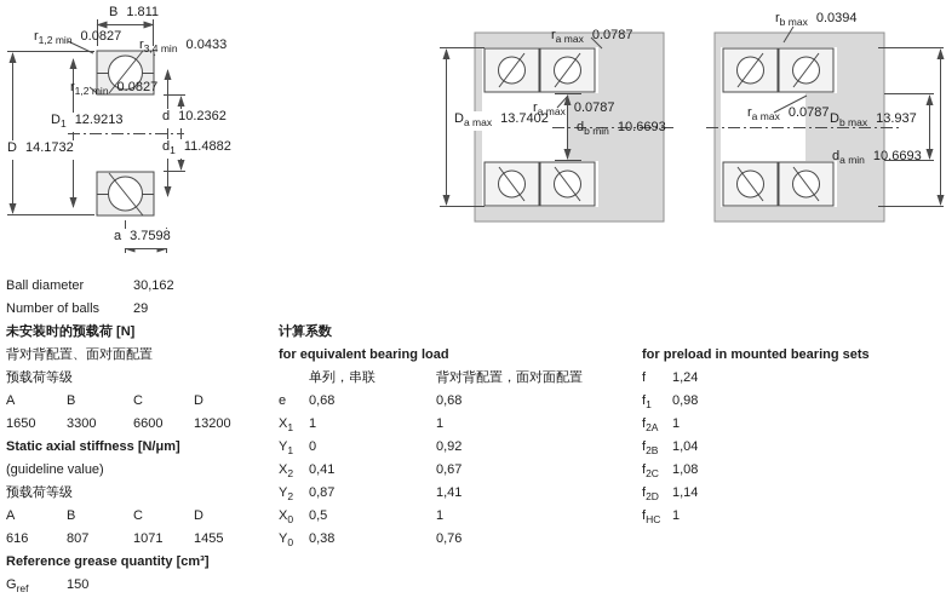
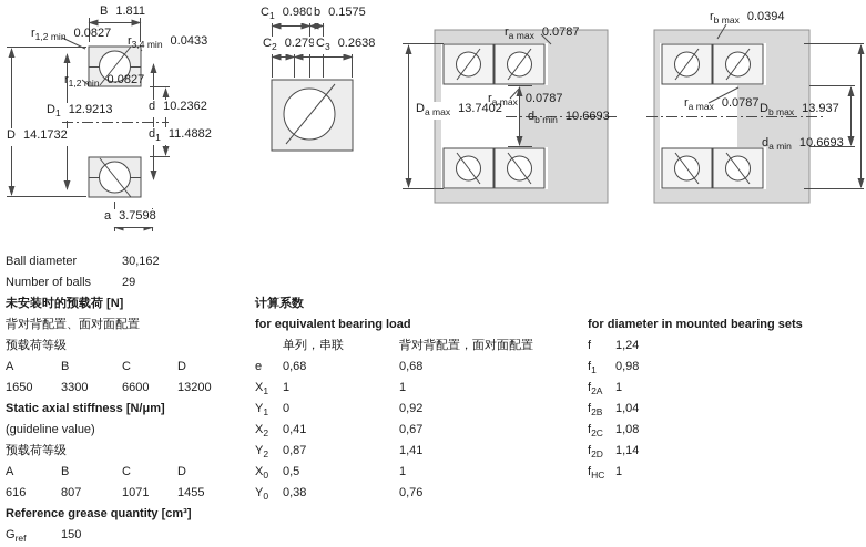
  B 1.811
  r1,2 min 0.0827
  r3,4 min 0.0433
  r1,2 min 0.0827
  D1 12.9213
  d 10.2362
  D 14.1732
  d1 11.4882
  a 3.7598
+ C1 0.980
+ b 0.1575
+ C2 0.279
+ C3 0.2638
  ra max 0.0787
  Da max 13.7402
  ra max 0.0787
  db min 10.6693
  rb max 0.0394
  ra max 0.0787
  Db max 13.937
  da min 10.6693
  Ball diameter
  30,162
  Number of balls
  29
  未安装时的预载荷 [N]
  背对背配置、面对面配置
  预载荷等级
  A
  B
  C
  D
  1650
  3300
  6600
  13200
  Static axial stiffness [N/μm]
  (guideline value)
  预载荷等级
  A
  B
  C
  D
  616
  807
  1071
  1455
  Reference grease quantity [cm³]
  Gref
  150
  计算系数
  for equivalent bearing load
  单列，串联
  背对背配置，面对面配置
  e
  0,68
  0,68
  X1
  1
  1
  Y1
  0
  0,92
  X2
  0,41
  0,67
  Y2
  0,87
  1,41
  X0
  0,5
  1
  Y0
  0,38
  0,76
- for preload in mounted bearing sets
+ for diameter in mounted bearing sets
  f
  1,24
  f1
  0,98
  f2A
  1
  f2B
  1,04
  f2C
  1,08
  f2D
  1,14
  fHC
  1
